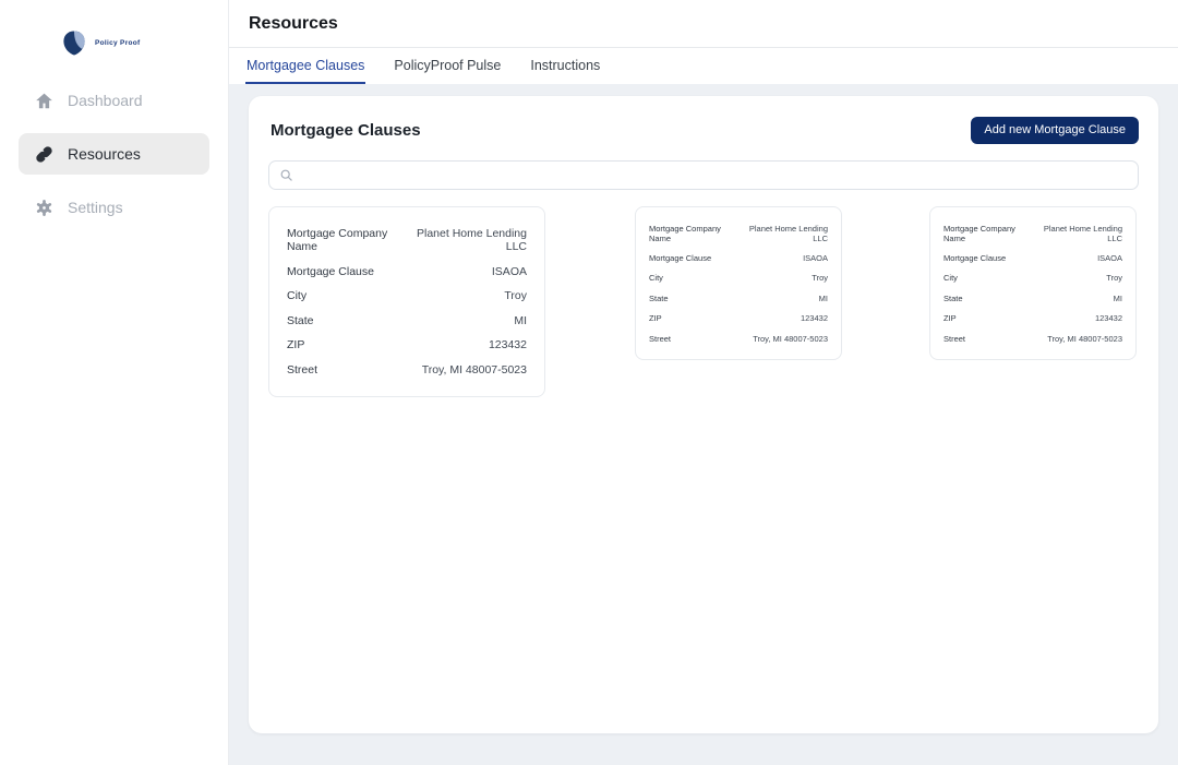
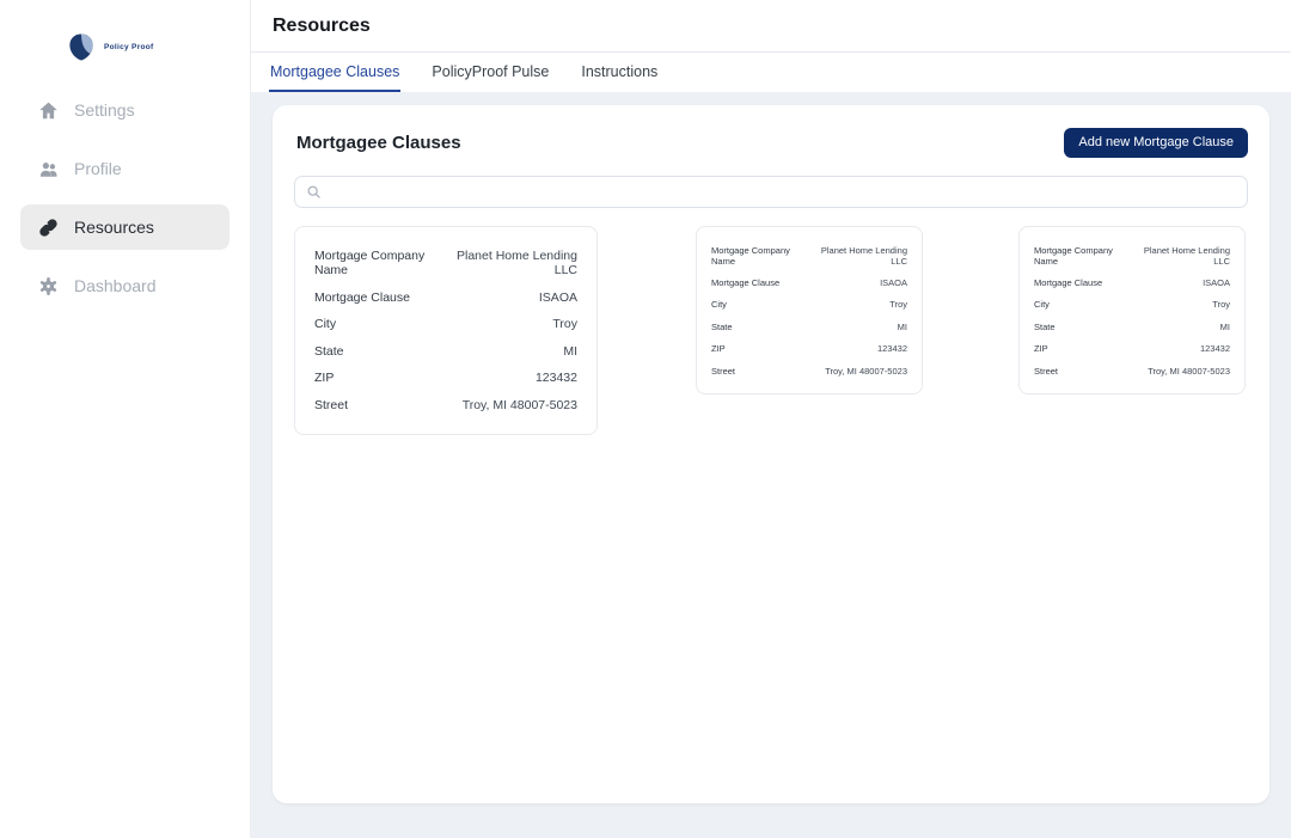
- Dashboard
+ Settings
+ Profile
  Resources
- Settings
+ Dashboard
  Resources
  Mortgagee Clauses
  PolicyProof Pulse
  Instructions
  Mortgagee Clauses
  Add new Mortgage Clause
  Mortgage Company Name
  Planet Home Lending LLC
  Mortgage Clause
  ISAOA
  City
  Troy
  State
  MI
  ZIP
  123432
  Street
  Troy, MI 48007-5023
  Mortgage Company Name
  Planet Home Lending LLC
  Mortgage Clause
  ISAOA
  City
  Troy
  State
  MI
  ZIP
  123432
  Street
  Troy, MI 48007-5023
  Mortgage Company Name
  Planet Home Lending LLC
  Mortgage Clause
  ISAOA
  City
  Troy
  State
  MI
  ZIP
  123432
  Street
  Troy, MI 48007-5023
